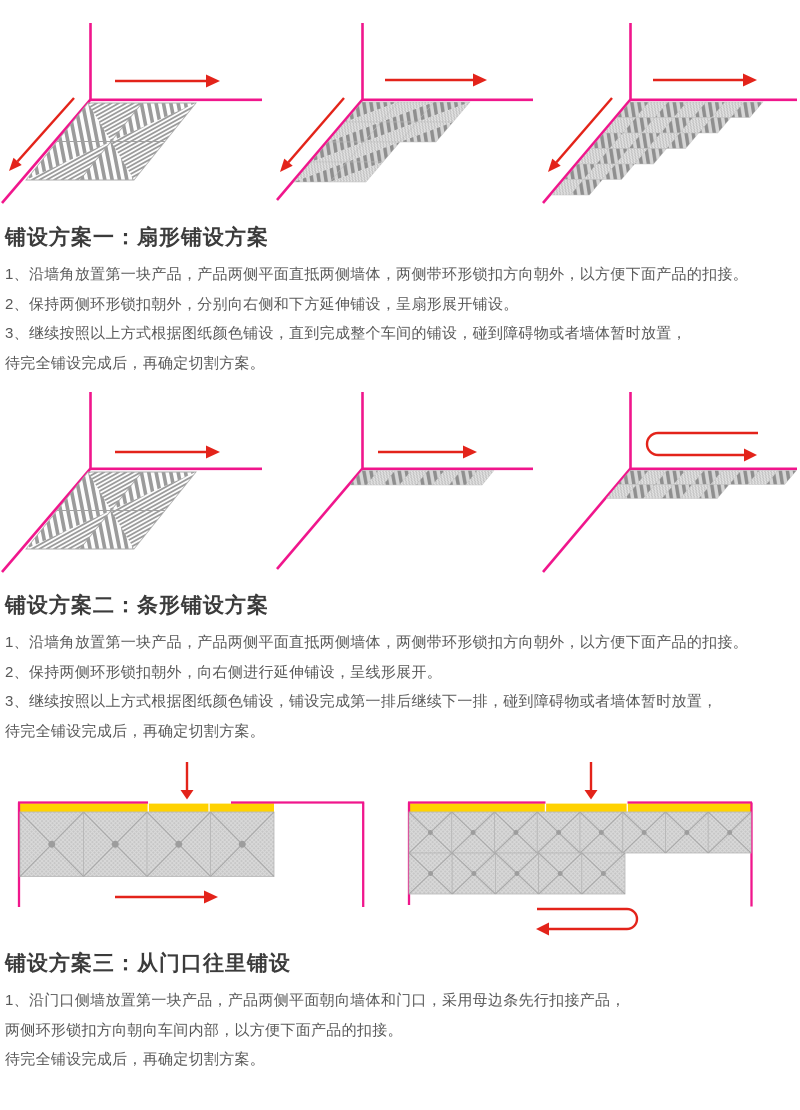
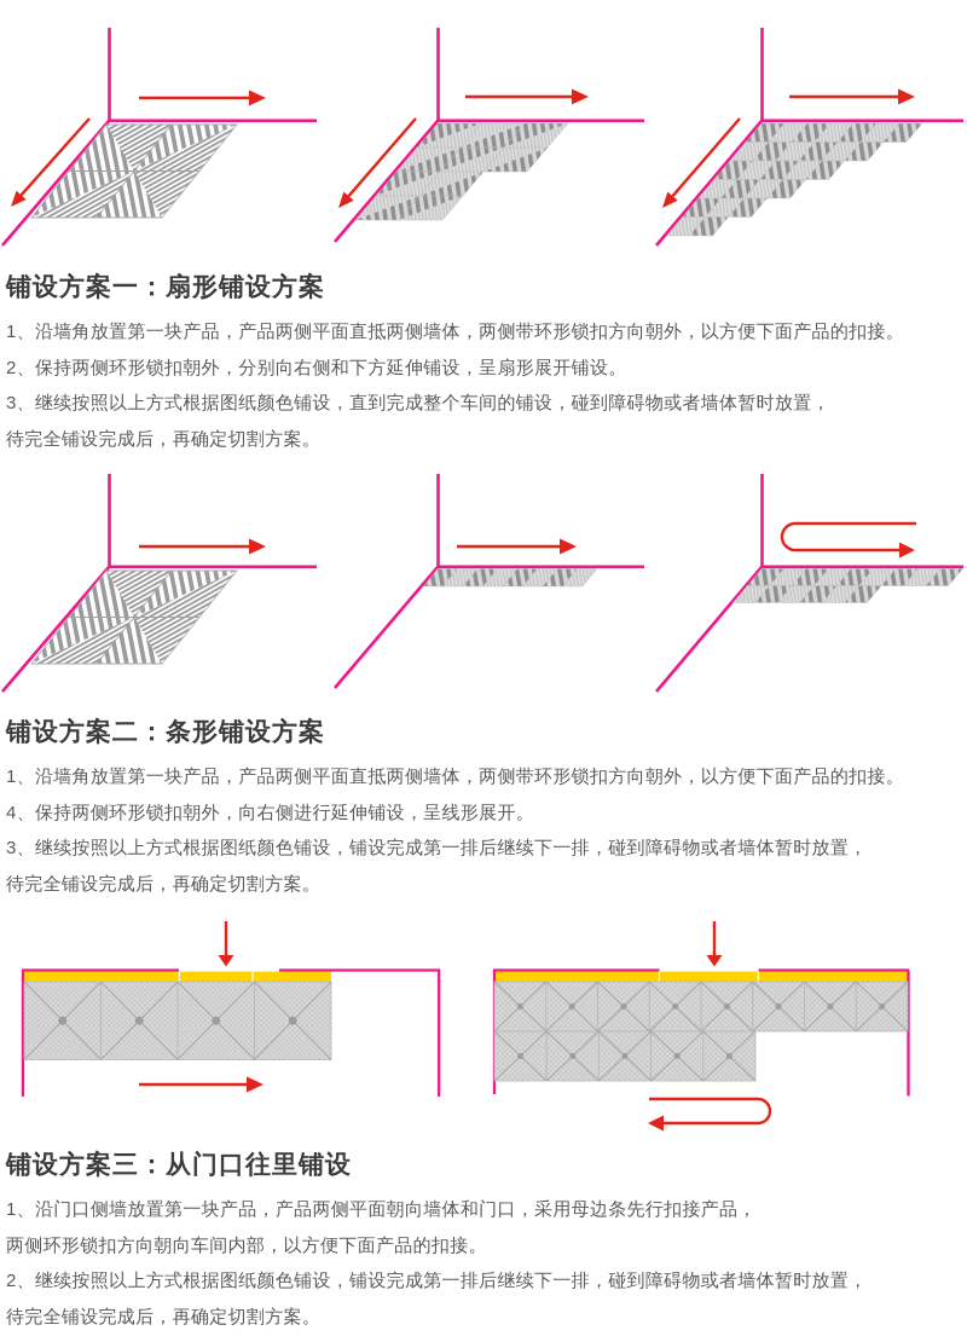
  铺设方案一：扇形铺设方案
  1、沿墙角放置第一块产品，产品两侧平面直抵两侧墙体，两侧带环形锁扣方向朝外，以方便下面产品的扣接。
  2、保持两侧环形锁扣朝外，分别向右侧和下方延伸铺设，呈扇形展开铺设。
  3、继续按照以上方式根据图纸颜色铺设，直到完成整个车间的铺设，碰到障碍物或者墙体暂时放置，
  待完全铺设完成后，再确定切割方案。
  铺设方案二：条形铺设方案
  1、沿墙角放置第一块产品，产品两侧平面直抵两侧墙体，两侧带环形锁扣方向朝外，以方便下面产品的扣接。
- 2、保持两侧环形锁扣朝外，向右侧进行延伸铺设，呈线形展开。
+ 4、保持两侧环形锁扣朝外，向右侧进行延伸铺设，呈线形展开。
  3、继续按照以上方式根据图纸颜色铺设，铺设完成第一排后继续下一排，碰到障碍物或者墙体暂时放置，
  待完全铺设完成后，再确定切割方案。
  铺设方案三：从门口往里铺设
  1、沿门口侧墙放置第一块产品，产品两侧平面朝向墙体和门口，采用母边条先行扣接产品，
  两侧环形锁扣方向朝向车间内部，以方便下面产品的扣接。
+ 2、继续按照以上方式根据图纸颜色铺设，铺设完成第一排后继续下一排，碰到障碍物或者墙体暂时放置，
  待完全铺设完成后，再确定切割方案。
